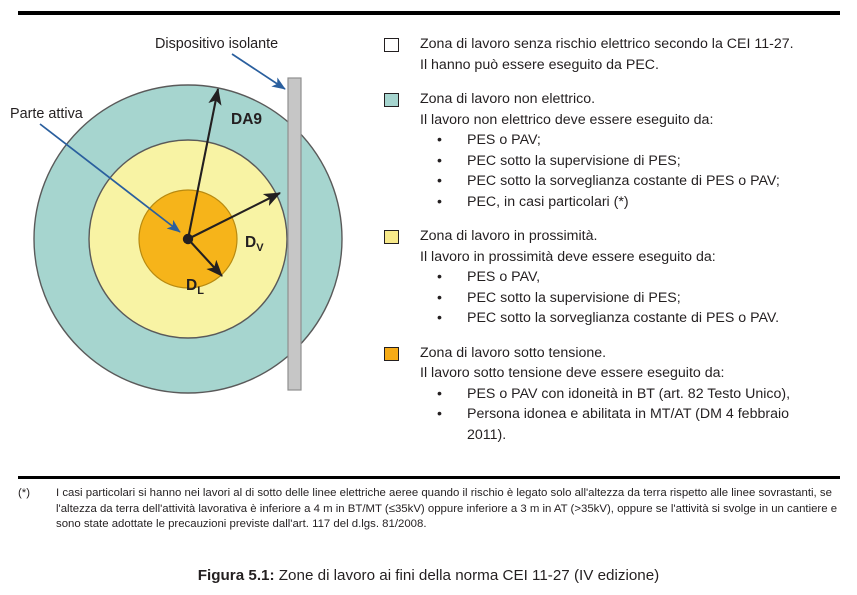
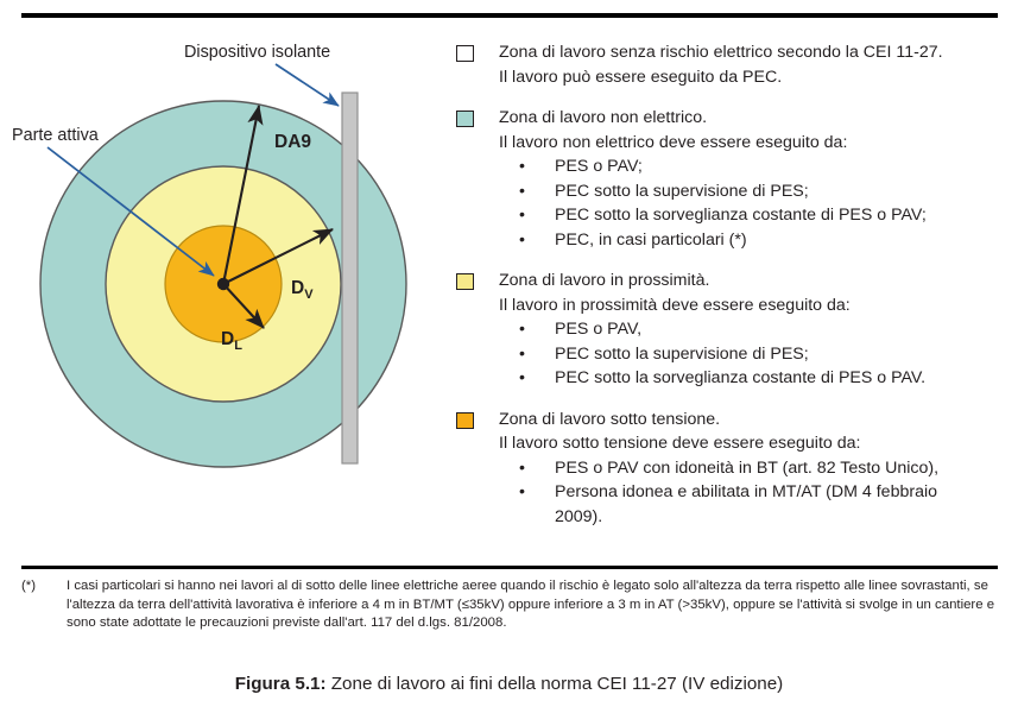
  Dispositivo isolante
  Parte attiva
  DA9
  DV
  DL
  Zona di lavoro senza rischio elettrico secondo la CEI 11-27.
- Il hanno può essere eseguito da PEC.
+ Il lavoro può essere eseguito da PEC.
  Zona di lavoro non elettrico.
  Il lavoro non elettrico deve essere eseguito da:
  •
  PES o PAV;
  •
  PEC sotto la supervisione di PES;
  •
  PEC sotto la sorveglianza costante di PES o PAV;
  •
  PEC, in casi particolari (*)
  Zona di lavoro in prossimità.
  Il lavoro in prossimità deve essere eseguito da:
  •
  PES o PAV,
  •
  PEC sotto la supervisione di PES;
  •
  PEC sotto la sorveglianza costante di PES o PAV.
  Zona di lavoro sotto tensione.
  Il lavoro sotto tensione deve essere eseguito da:
  •
  PES o PAV con idoneità in BT (art. 82 Testo Unico),
  •
  Persona idonea e abilitata in MT/AT (DM 4 febbraio
- 2011).
+ 2009).
  (*)
  I casi particolari si hanno nei lavori al di sotto delle linee elettriche aeree quando il rischio è legato solo all'altezza da terra rispetto alle linee sovrastanti, se l'altezza da terra dell'attività lavorativa è inferiore a 4 m in BT/MT (≤35kV) oppure inferiore a 3 m in AT (>35kV), oppure se l'attività si svolge in un cantiere e sono state adottate le precauzioni previste dall'art. 117 del d.lgs. 81/2008.
  Figura 5.1: Zone di lavoro ai fini della norma CEI 11-27 (IV edizione)
